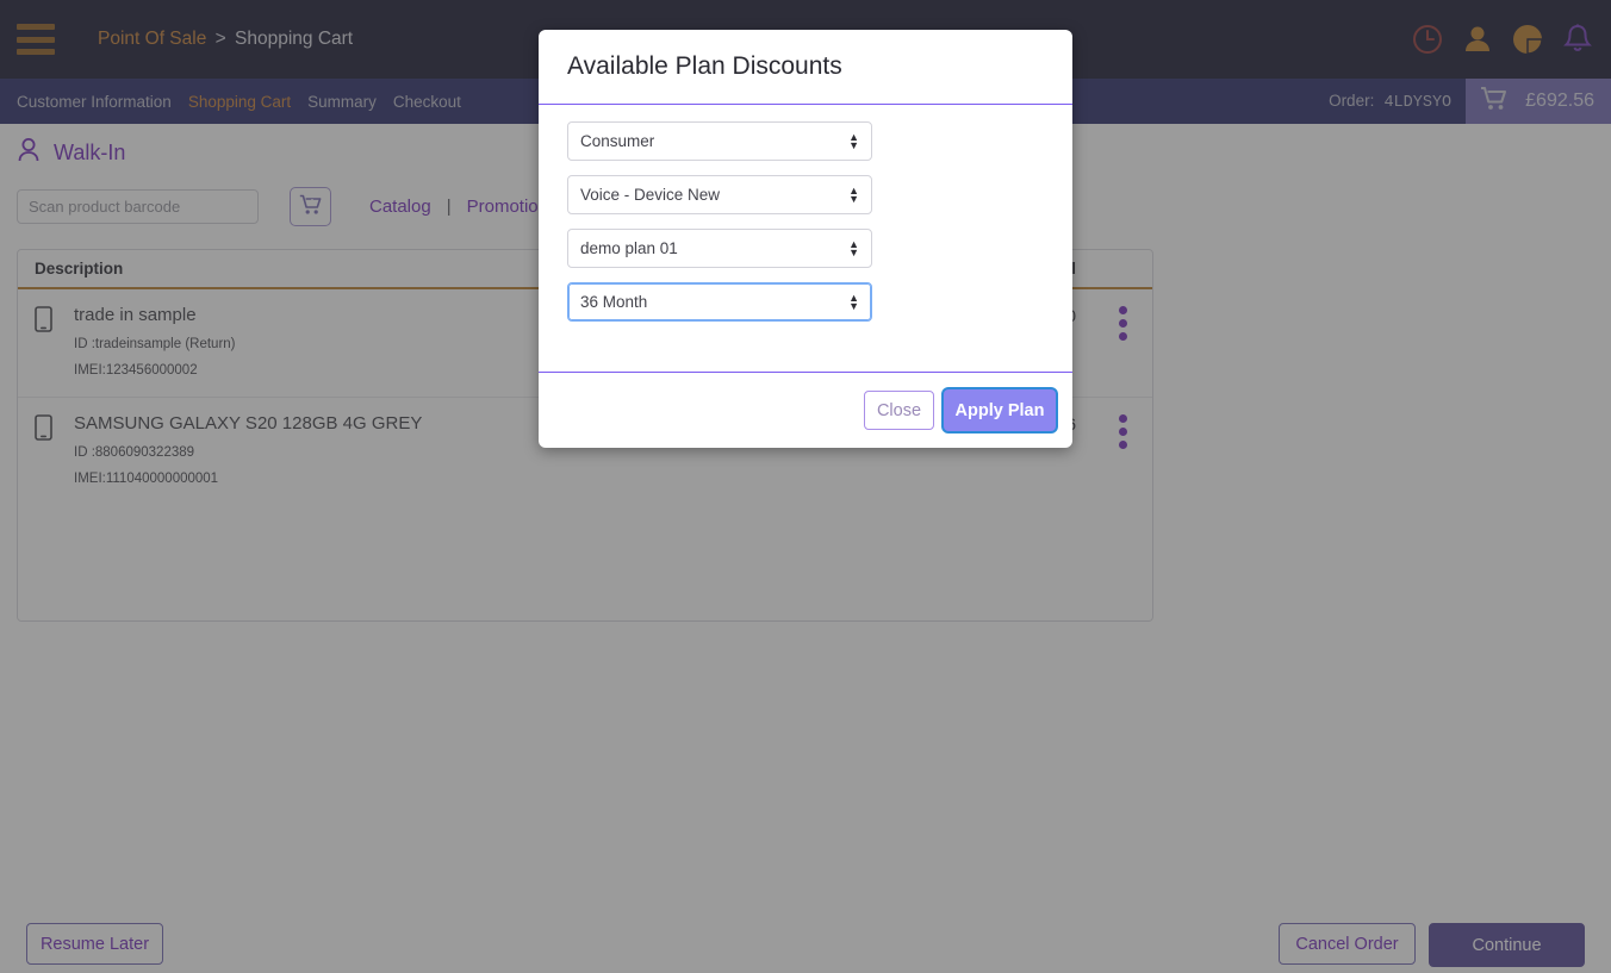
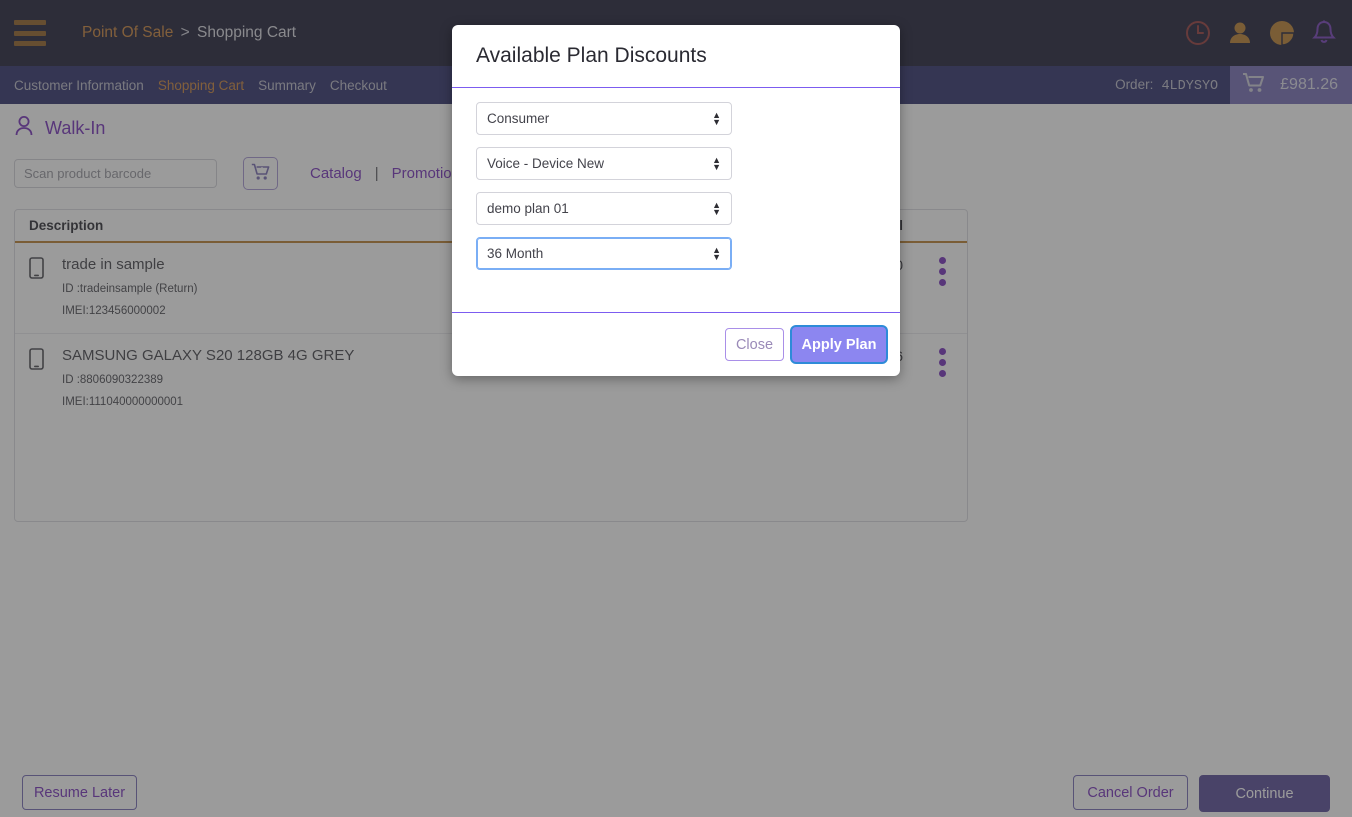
  Point Of Sale > Shopping Cart
  Customer Information
  Shopping Cart
  Summary
  Checkout
  Order: 4LDYSYO
- £692.56
+ £981.26
  Walk-In
  Scan product barcode
  Catalog
  |
  Promotio
  Description
  trade in sample
  ID :tradeinsample (Return)
  IMEI:123456000002
  SAMSUNG GALAXY S20 128GB 4G GREY
  ID :8806090322389
  IMEI:111040000000001
  Resume Later
  Cancel Order
  Continue
  Available Plan Discounts
  Consumer
  ▲
  ▼
  Voice - Device New
  ▲
  ▼
  demo plan 01
  ▲
  ▼
  36 Month
  ▲
  ▼
  Close
  Apply Plan
